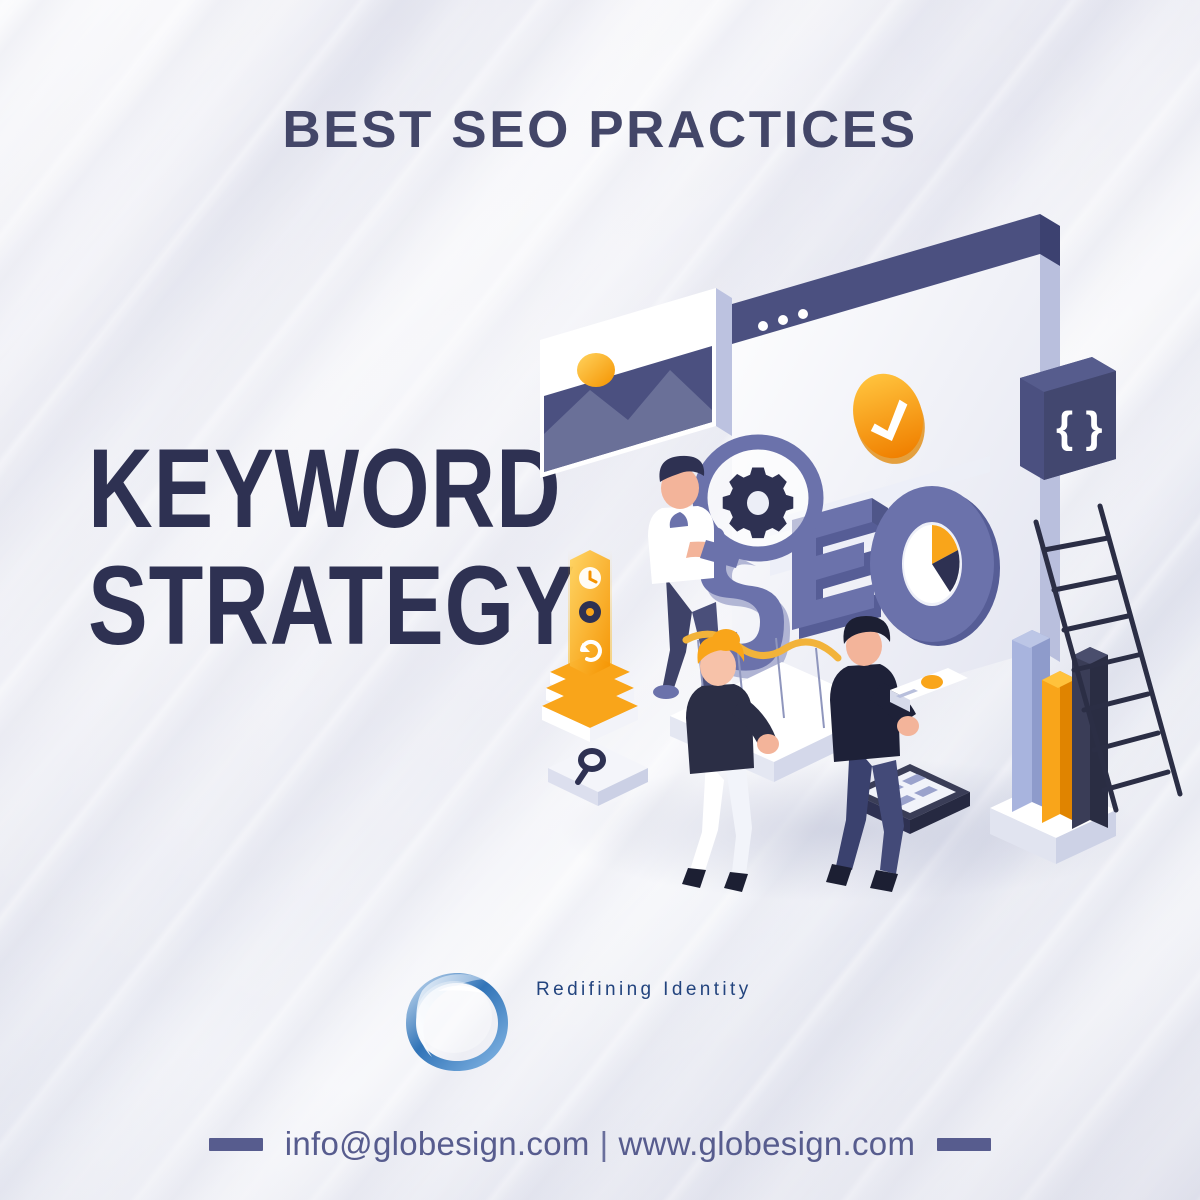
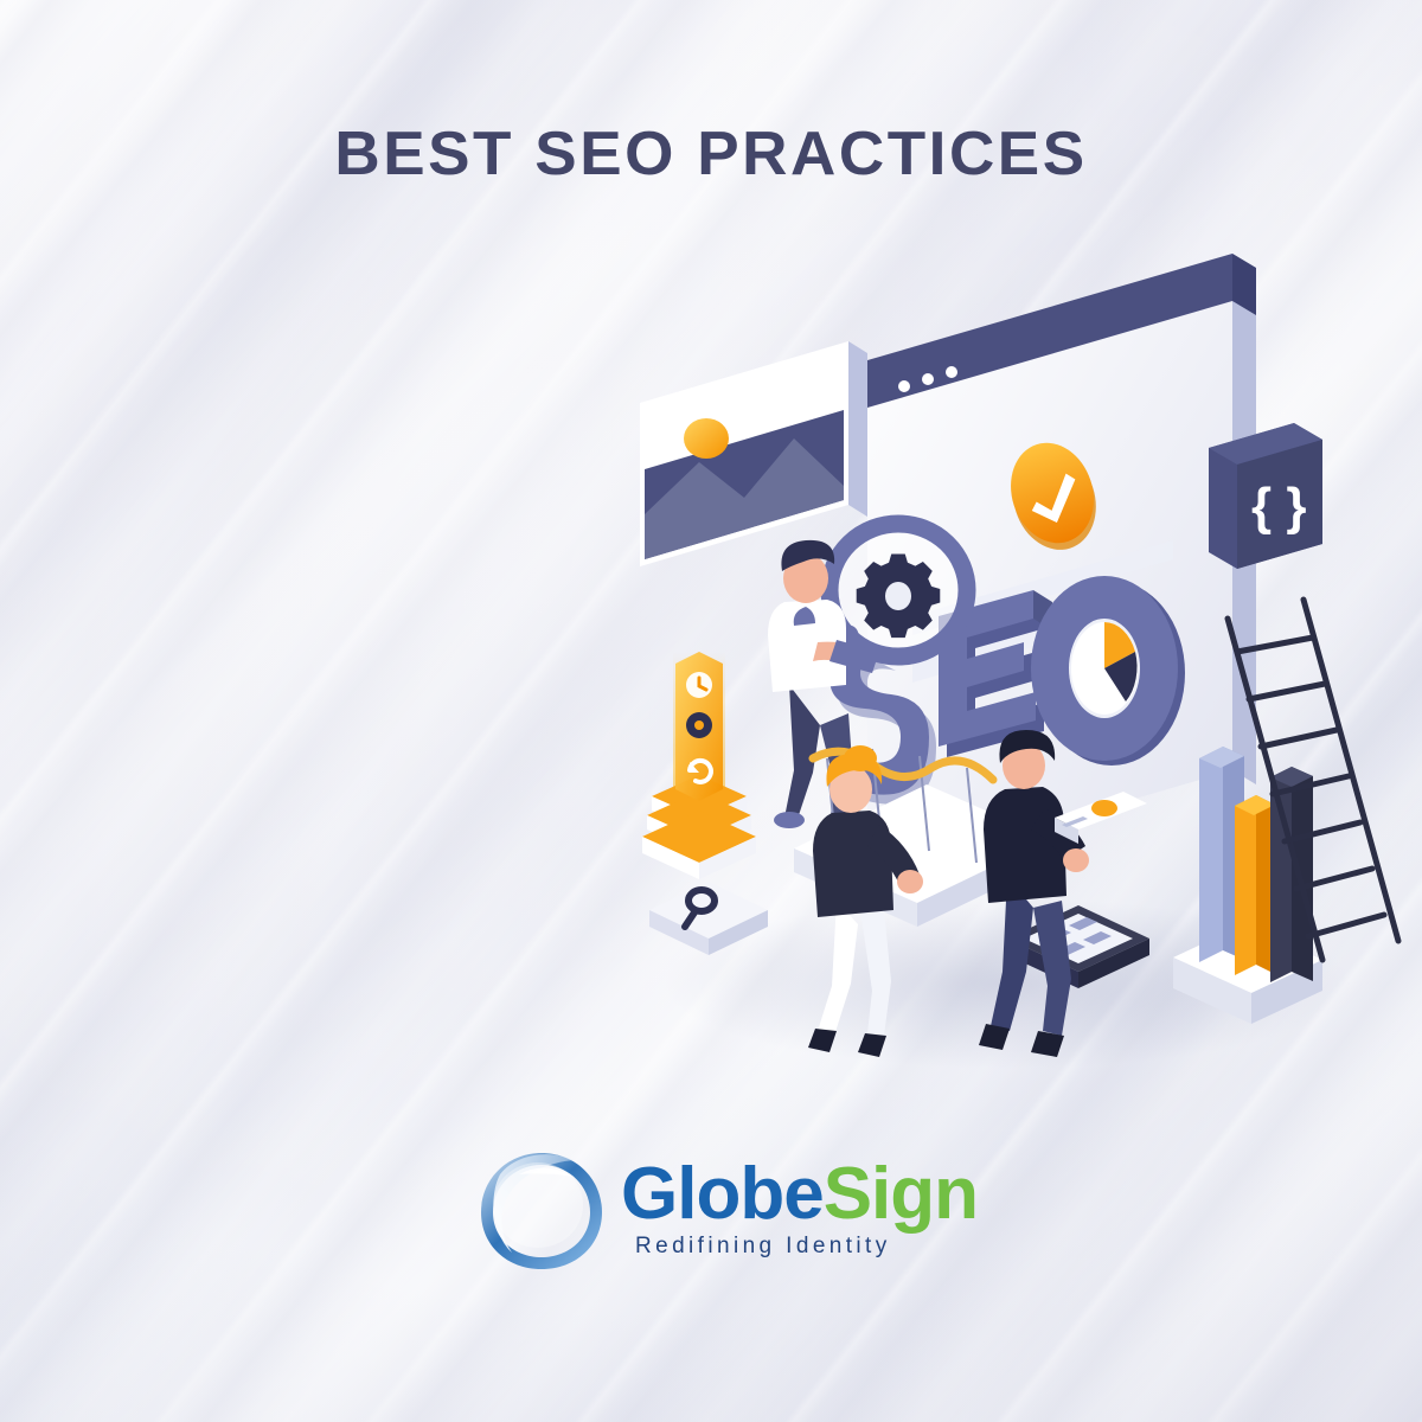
  BEST SEO PRACTICES
- KEYWORD
- STRATEGY
  { }
+ GlobeSign
  Redifining Identity
- info@globesign.com | www.globesign.com
